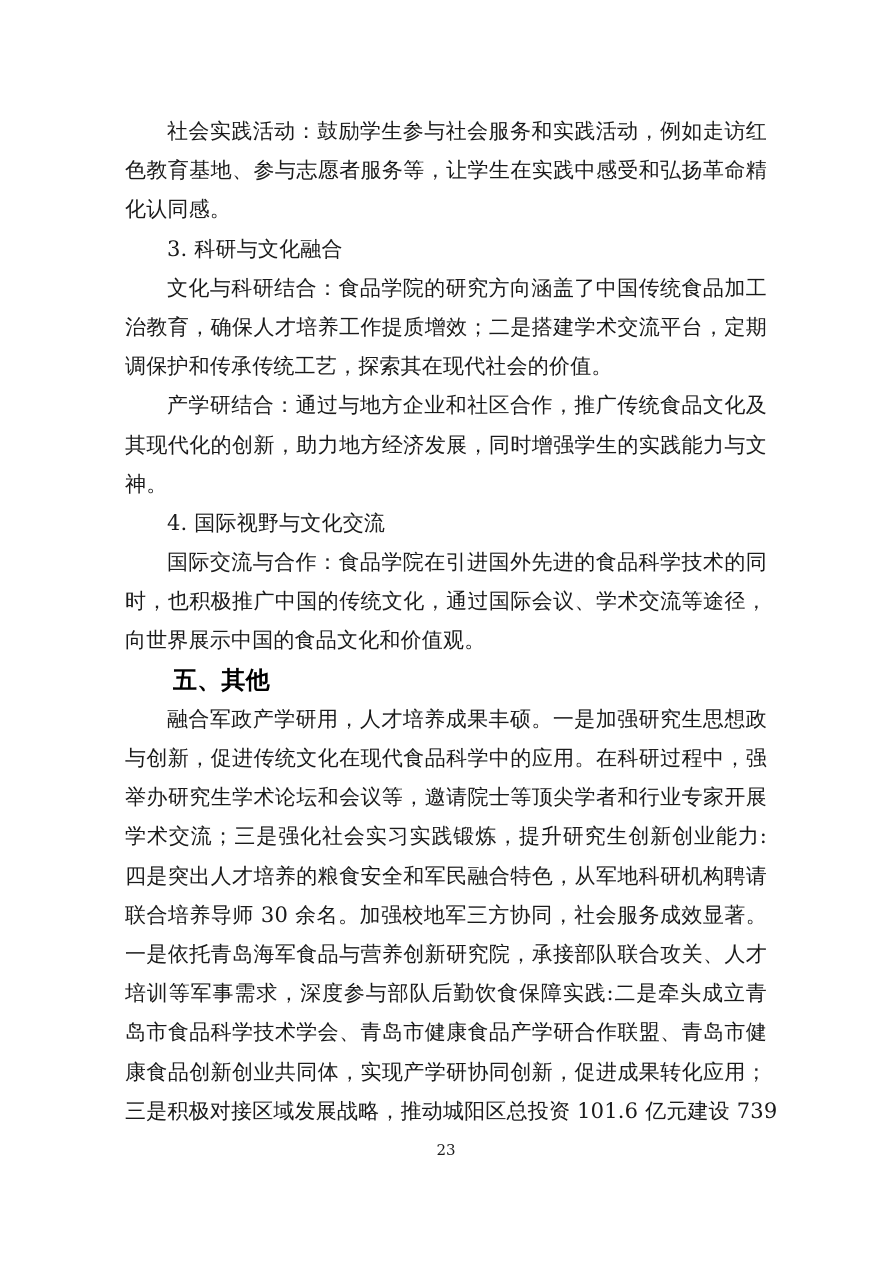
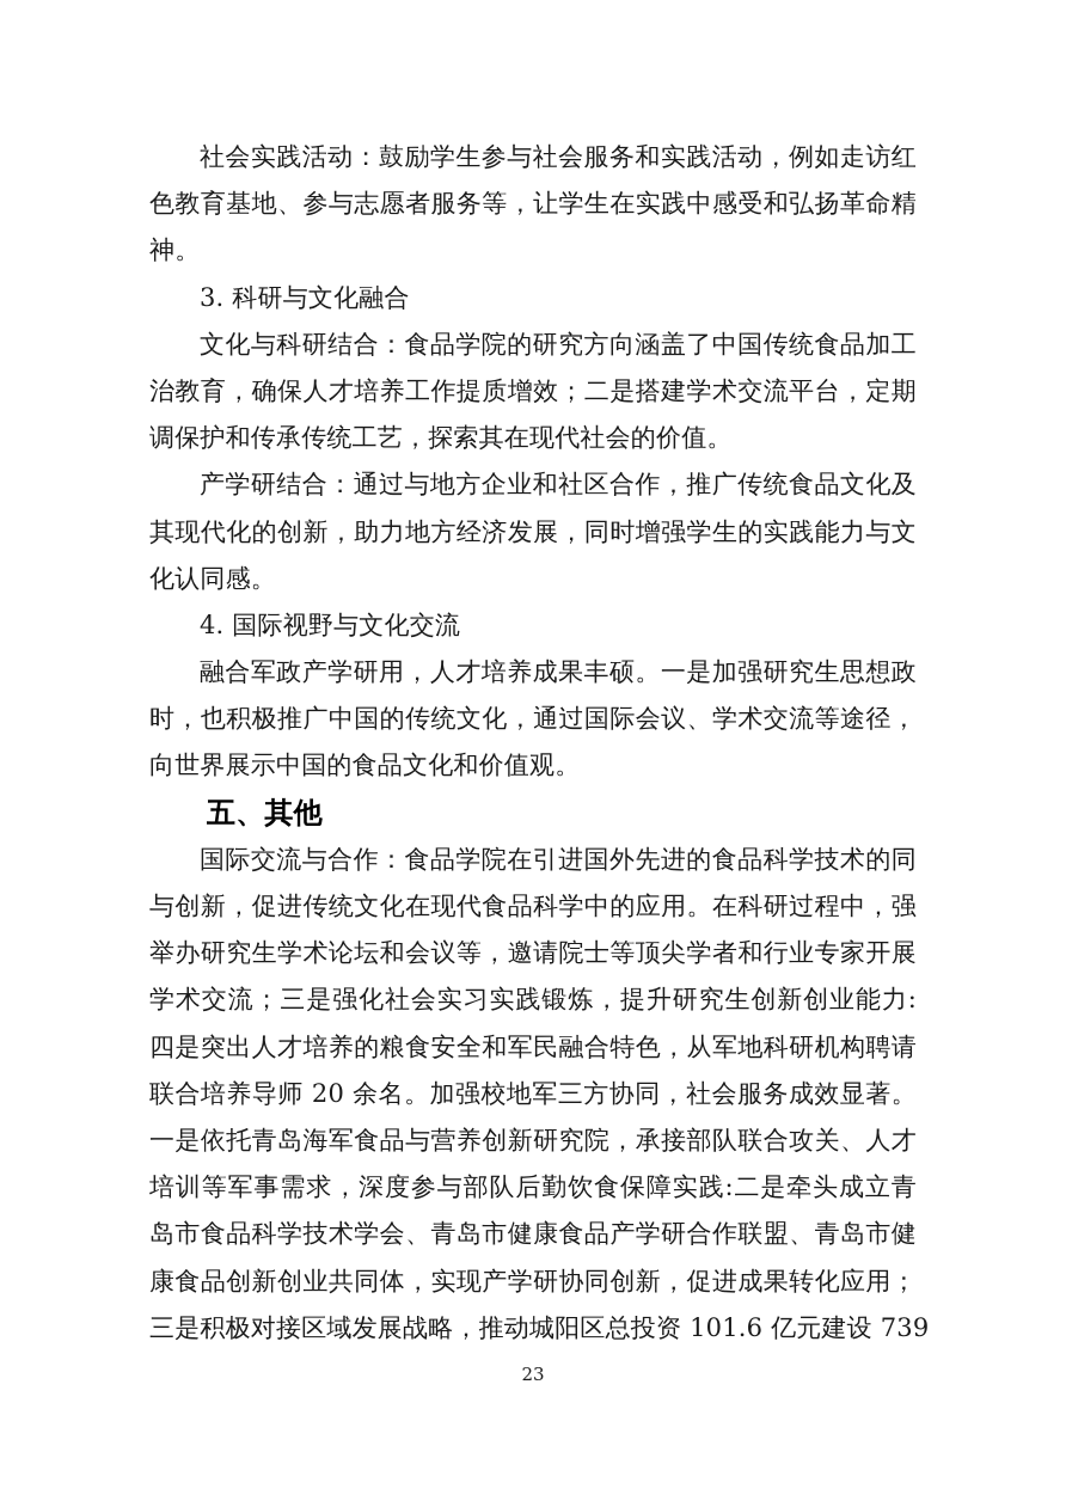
  社会实践活动：鼓励学生参与社会服务和实践活动，例如走访红
  色教育基地、参与志愿者服务等，让学生在实践中感受和弘扬革命精
- 化认同感。
+ 神。
  3. 科研与文化融合
  文化与科研结合：食品学院的研究方向涵盖了中国传统食品加工
  治教育，确保人才培养工作提质增效；二是搭建学术交流平台，定期
  调保护和传承传统工艺，探索其在现代社会的价值。
  产学研结合：通过与地方企业和社区合作，推广传统食品文化及
  其现代化的创新，助力地方经济发展，同时增强学生的实践能力与文
- 神。
+ 化认同感。
  4. 国际视野与文化交流
- 国际交流与合作：食品学院在引进国外先进的食品科学技术的同
+ 融合军政产学研用，人才培养成果丰硕。一是加强研究生思想政
  时，也积极推广中国的传统文化，通过国际会议、学术交流等途径，
  向世界展示中国的食品文化和价值观。
  五、其他
- 融合军政产学研用，人才培养成果丰硕。一是加强研究生思想政
+ 国际交流与合作：食品学院在引进国外先进的食品科学技术的同
  与创新，促进传统文化在现代食品科学中的应用。在科研过程中，强
  举办研究生学术论坛和会议等，邀请院士等顶尖学者和行业专家开展
  学术交流；三是强化社会实习实践锻炼，提升研究生创新创业能力:
  四是突出人才培养的粮食安全和军民融合特色，从军地科研机构聘请
- 联合培养导师 30 余名。加强校地军三方协同，社会服务成效显著。
+ 联合培养导师 20 余名。加强校地军三方协同，社会服务成效显著。
  一是依托青岛海军食品与营养创新研究院，承接部队联合攻关、人才
  培训等军事需求，深度参与部队后勤饮食保障实践:二是牵头成立青
  岛市食品科学技术学会、青岛市健康食品产学研合作联盟、青岛市健
  康食品创新创业共同体，实现产学研协同创新，促进成果转化应用；
  三是积极对接区域发展战略，推动城阳区总投资 101.6 亿元建设 739
  23
